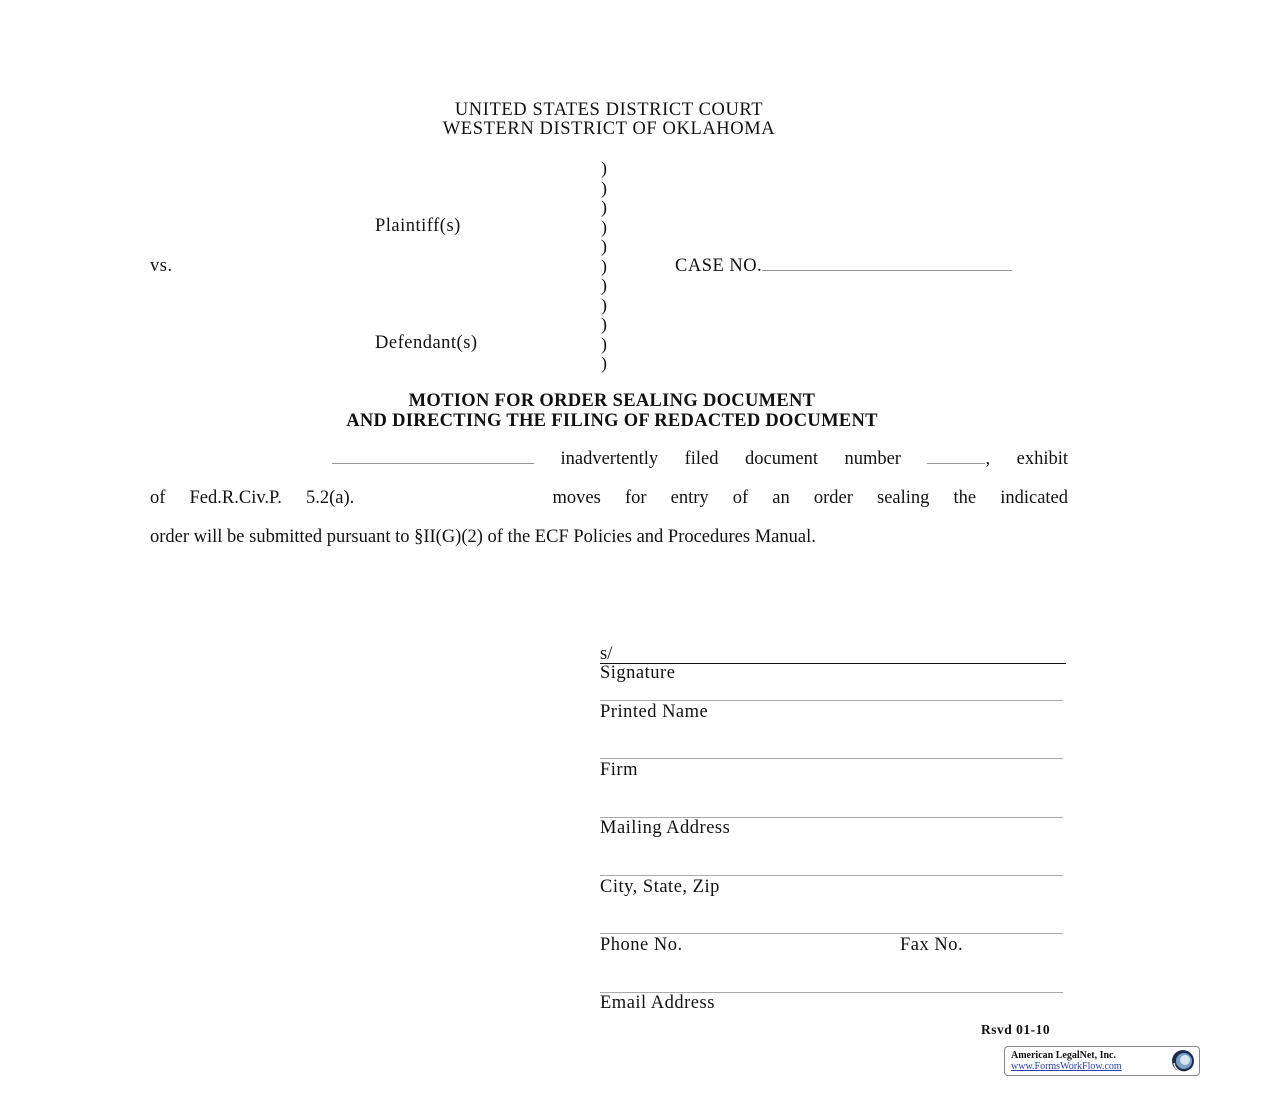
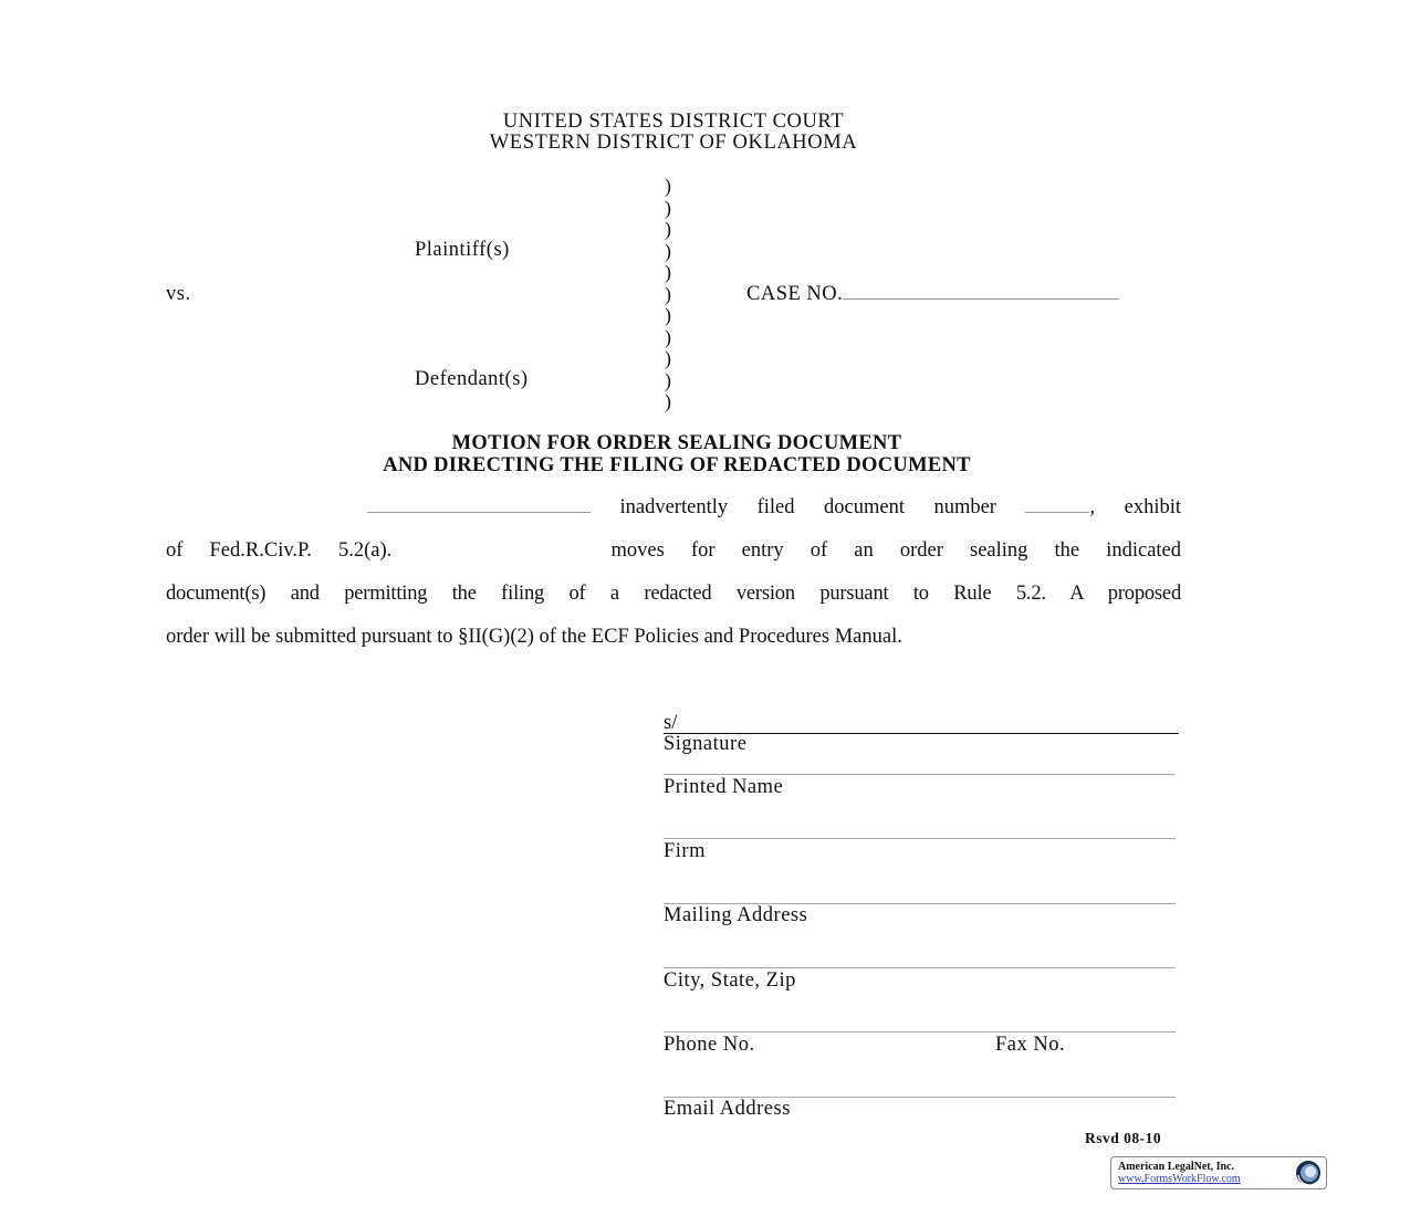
  UNITED STATES DISTRICT COURT
  WESTERN DISTRICT OF OKLAHOMA
  Plaintiff(s)
  vs.
  Defendant(s)
  )
  )
  )
  )
  )
  )
  )
  )
  )
  )
  )
  CASE NO.
  MOTION FOR ORDER SEALING DOCUMENT
  AND DIRECTING THE FILING OF REDACTED DOCUMENT
  inadvertently filed document number , exhibit
  of Fed.R.Civ.P. 5.2(a). moves for entry of an order sealing the indicated
+ document(s) and permitting the filing of a redacted version pursuant to Rule 5.2. A proposed
  order will be submitted pursuant to §II(G)(2) of the ECF Policies and Procedures Manual.
  s/
  Signature
  Printed Name
  Firm
  Mailing Address
  City, State, Zip
  Phone No.
  Fax No.
  Email Address
- Rsvd 01-10
+ Rsvd 08-10
  American LegalNet, Inc.
  www.FormsWorkFlow.com
